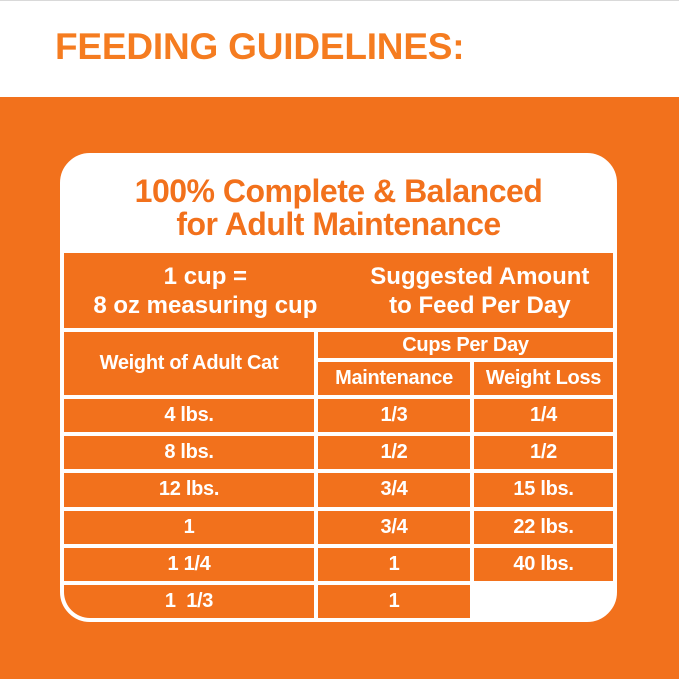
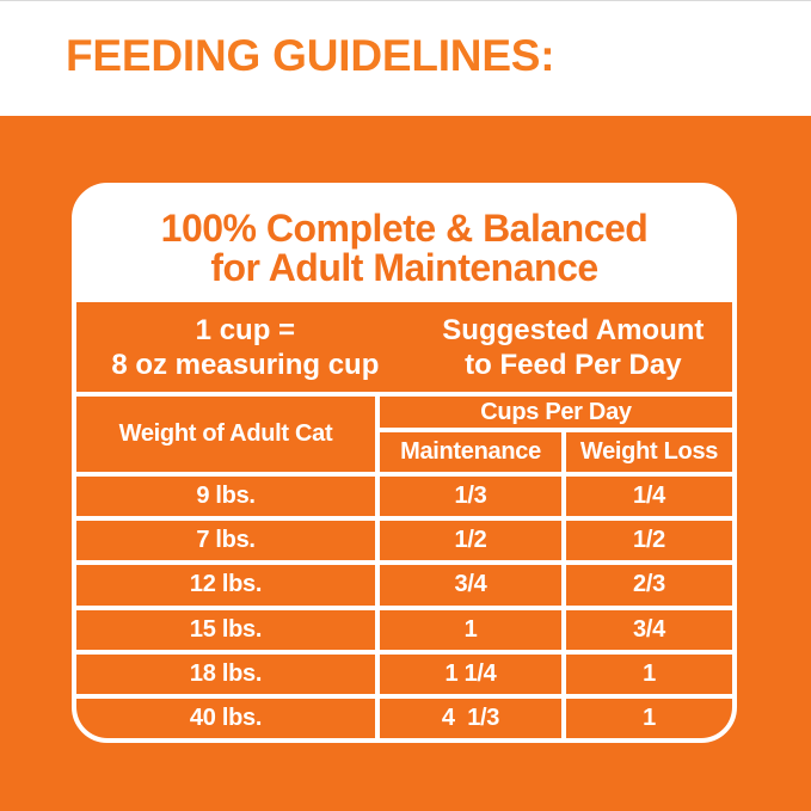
  FEEDING GUIDELINES:
  100% Complete & Balanced
  for Adult Maintenance
  1 cup =
  8 oz measuring cup
  Suggested Amount
  to Feed Per Day
  Weight of Adult Cat
  Cups Per Day
  Maintenance
  Weight Loss
- 4 lbs.
+ 9 lbs.
  1/3
  1/4
- 8 lbs.
+ 7 lbs.
  1/2
  1/2
  12 lbs.
  3/4
+ 2/3
  15 lbs.
  1
  3/4
- 22 lbs.
+ 18 lbs.
  1 1/4
  1
  40 lbs.
- 1 1/3
+ 4 1/3
  1
